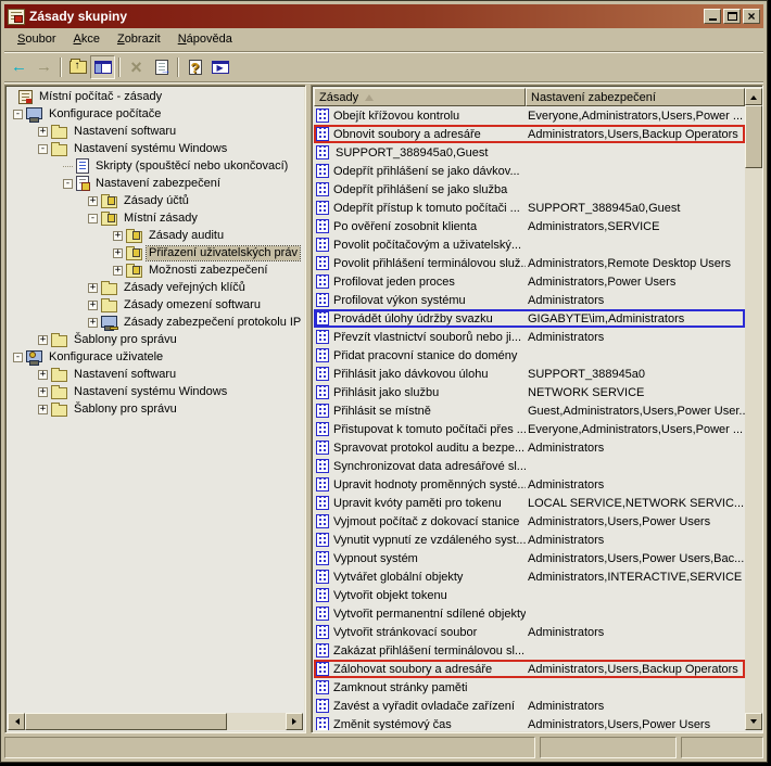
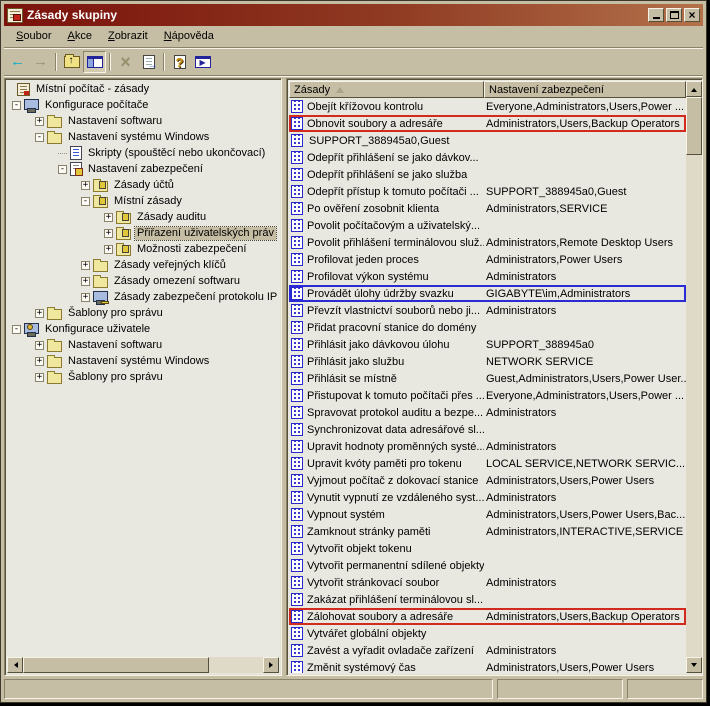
  Zásady skupiny
  ×
  Soubor
  Akce
  Zobrazit
  Nápověda
  Místní počítač - zásady
  -
  Konfigurace počítače
  +
  Nastavení softwaru
  -
  Nastavení systému Windows
  Skripty (spouštěcí nebo ukončovací)
  -
  Nastavení zabezpečení
  +
  Zásady účtů
  -
  Místní zásady
  +
  Zásady auditu
  +
  Přiřazení uživatelských práv
  +
  Možnosti zabezpečení
  +
  Zásady veřejných klíčů
  +
  Zásady omezení softwaru
  +
  Zásady zabezpečení protokolu IP
  +
  Šablony pro správu
  -
  Konfigurace uživatele
  +
  Nastavení softwaru
  +
  Nastavení systému Windows
  +
  Šablony pro správu
  Zásady
  Nastavení zabezpečení
  Obejít křížovou kontrolu
  Everyone,Administrators,Users,Power ...
  Obnovit soubory a adresáře
  Administrators,Users,Backup Operators
  SUPPORT_388945a0,Guest
  Odepřít přihlášení se jako dávkov...
  Odepřít přihlášení se jako služba
  Odepřít přístup k tomuto počítači ...
  SUPPORT_388945a0,Guest
  Po ověření zosobnit klienta
  Administrators,SERVICE
  Povolit počítačovým a uživatelský...
  Povolit přihlášení terminálovou služ.
  Administrators,Remote Desktop Users
  Profilovat jeden proces
  Administrators,Power Users
  Profilovat výkon systému
  Administrators
  Provádět úlohy údržby svazku
  GIGABYTE\im,Administrators
  Převzít vlastnictví souborů nebo ji...
  Administrators
  Přidat pracovní stanice do domény
  Přihlásit jako dávkovou úlohu
  SUPPORT_388945a0
  Přihlásit jako službu
  NETWORK SERVICE
  Přihlásit se místně
  Guest,Administrators,Users,Power User..
  Přistupovat k tomuto počítači přes ...
  Everyone,Administrators,Users,Power ...
  Spravovat protokol auditu a bezpe...
  Administrators
  Synchronizovat data adresářové sl...
  Upravit hodnoty proměnných systé..
  Administrators
  Upravit kvóty paměti pro tokenu
  LOCAL SERVICE,NETWORK SERVIC...
  Vyjmout počítač z dokovací stanice
  Administrators,Users,Power Users
  Vynutit vypnutí ze vzdáleného syst...
  Administrators
  Vypnout systém
  Administrators,Users,Power Users,Bac...
- Vytvářet globální objekty
+ Zamknout stránky paměti
  Administrators,INTERACTIVE,SERVICE
  Vytvořit objekt tokenu
  Vytvořit permanentní sdílené objekty
  Vytvořit stránkovací soubor
  Administrators
  Zakázat přihlášení terminálovou sl...
  Zálohovat soubory a adresáře
  Administrators,Users,Backup Operators
- Zamknout stránky paměti
+ Vytvářet globální objekty
  Zavést a vyřadit ovladače zařízení
  Administrators
  Změnit systémový čas
  Administrators,Users,Power Users
